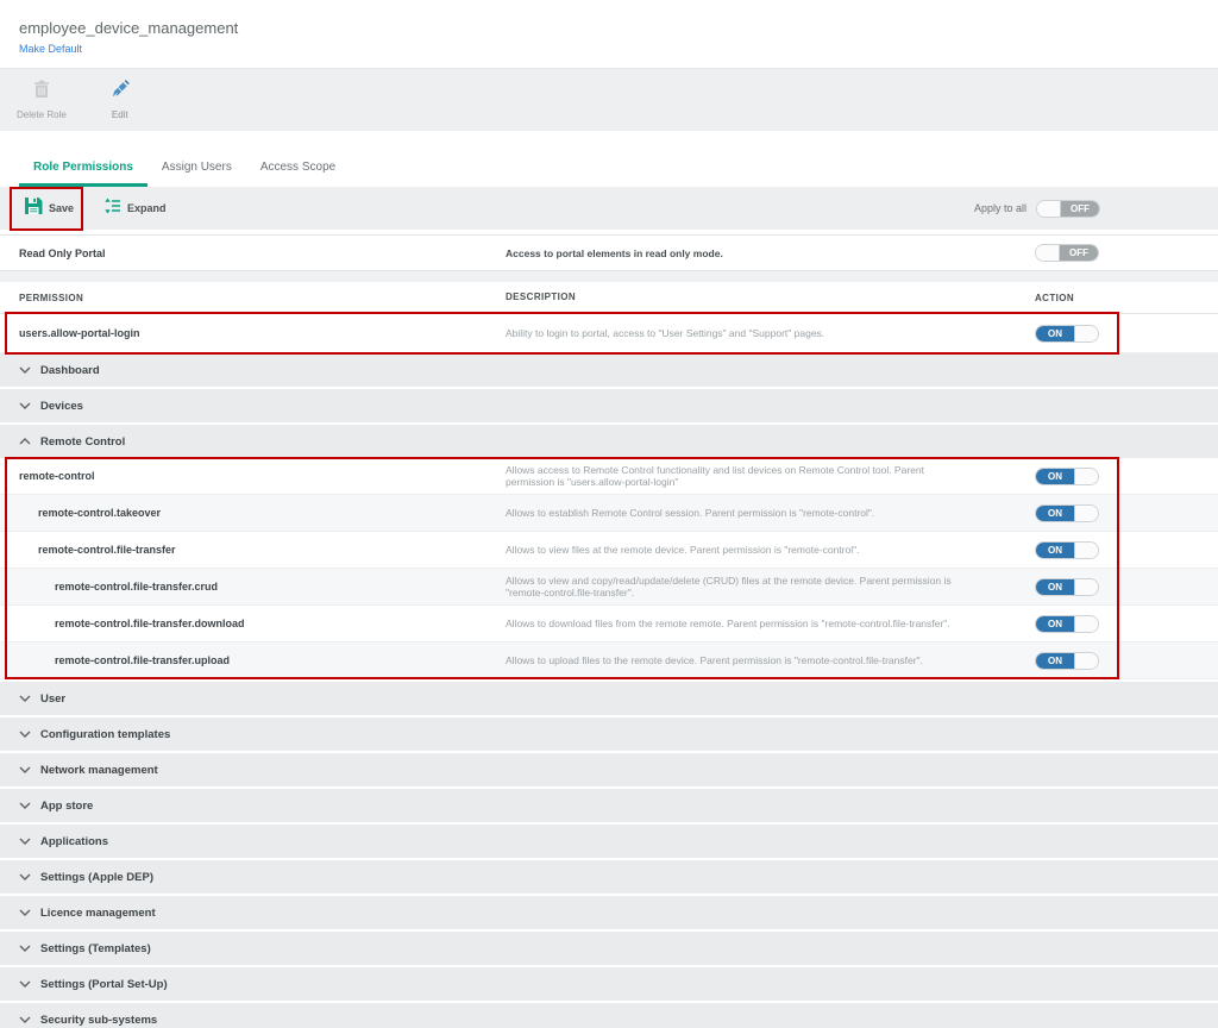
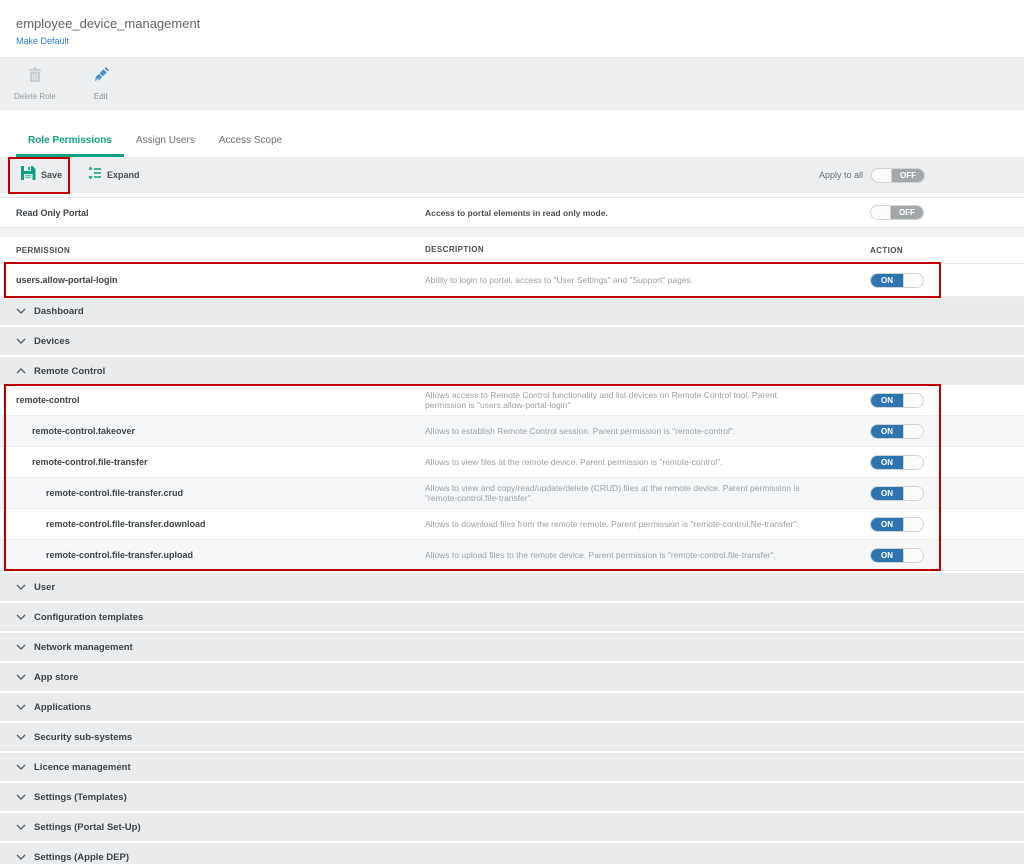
  employee_device_management
  Make Default
  Delete Role
  Edit
  Role Permissions
  Assign Users
  Access Scope
  Save
  Expand
  Apply to all
  OFF
  Read Only Portal
  Access to portal elements in read only mode.
  OFF
  PERMISSION
  DESCRIPTION
  ACTION
  users.allow-portal-login
  Ability to login to portal, access to "User Settings" and "Support" pages.
  ON
  Dashboard
  Devices
  Remote Control
  remote-control
  Allows access to Remote Control functionality and list devices on Remote Control tool. Parent permission is "users.allow-portal-login"
  ON
  remote-control.takeover
  Allows to establish Remote Control session. Parent permission is "remote-control".
  ON
  remote-control.file-transfer
  Allows to view files at the remote device. Parent permission is "remote-control".
  ON
  remote-control.file-transfer.crud
  Allows to view and copy/read/update/delete (CRUD) files at the remote device. Parent permission is "remote-control.file-transfer".
  ON
  remote-control.file-transfer.download
  Allows to download files from the remote remote. Parent permission is "remote-control.file-transfer".
  ON
  remote-control.file-transfer.upload
  Allows to upload files to the remote device. Parent permission is "remote-control.file-transfer".
  ON
  User
  Configuration templates
  Network management
  App store
  Applications
- Settings (Apple DEP)
+ Security sub-systems
  Licence management
  Settings (Templates)
  Settings (Portal Set-Up)
- Security sub-systems
+ Settings (Apple DEP)
